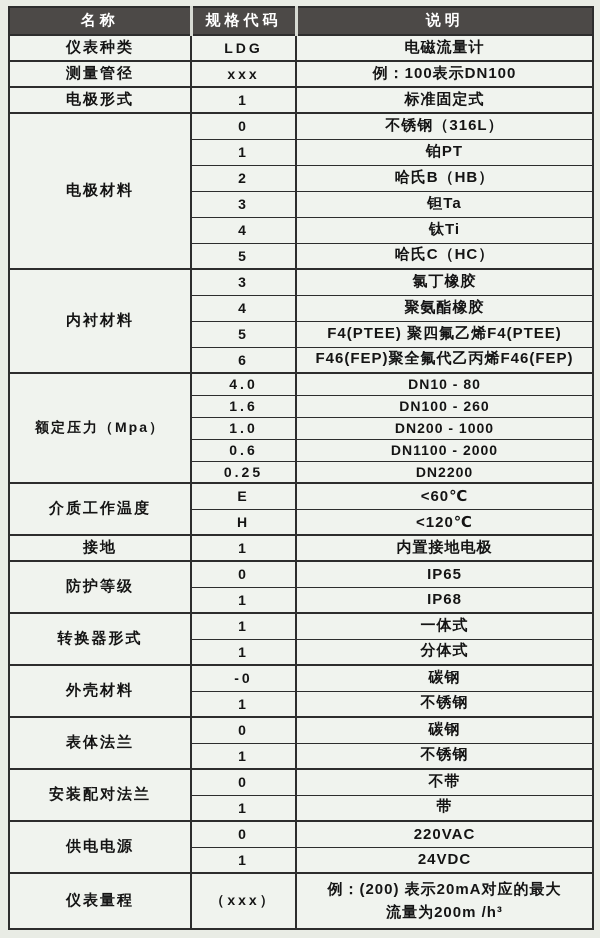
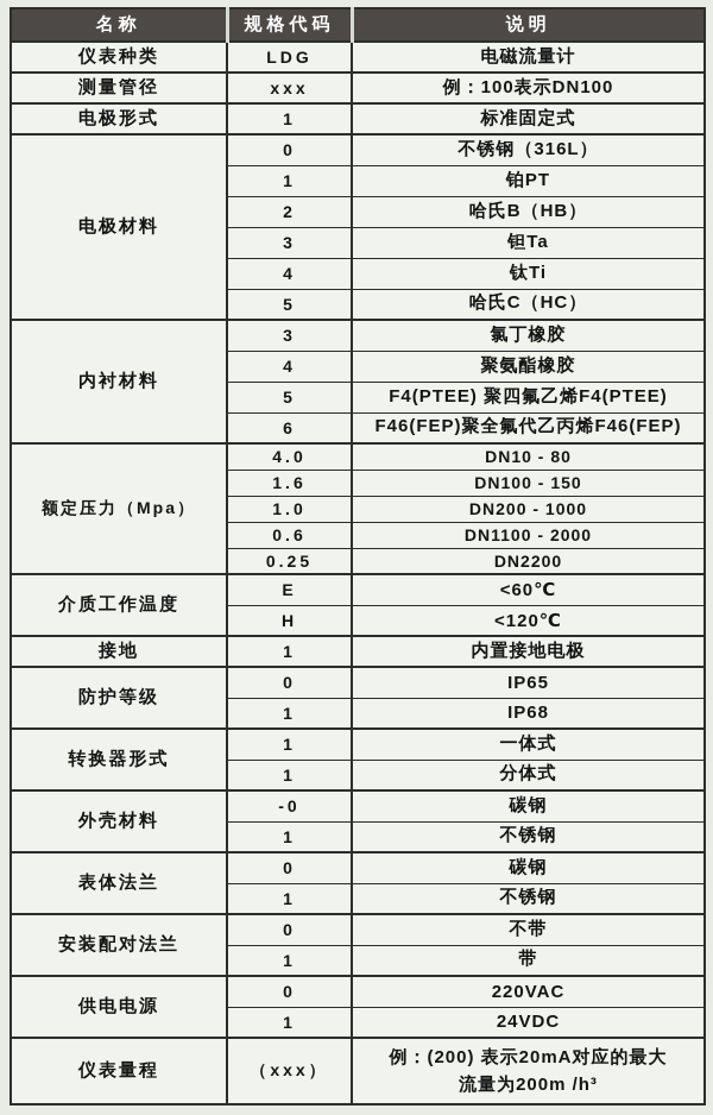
  名称	规格代码	说明
  仪表种类	LDG	电磁流量计
  测量管径	xxx	例：100表示DN100
  电极形式	1	标准固定式
  电极材料	0	不锈钢（316L）
  1	铂PT
  2	哈氏B（HB）
  3	钽Ta
  4	钛Ti
  5	哈氏C（HC）
  内衬材料	3	氯丁橡胶
  4	聚氨酯橡胶
  5	F4(PTEE) 聚四氟乙烯F4(PTEE)
  6	F46(FEP)聚全氟代乙丙烯F46(FEP)
  额定压力（Mpa）	4.0	DN10 - 80
- 1.6	DN100 - 260
+ 1.6	DN100 - 150
  1.0	DN200 - 1000
  0.6	DN1100 - 2000
  0.25	DN2200
  介质工作温度	E	<60℃
  H	<120℃
  接地	1	内置接地电极
  防护等级	0	IP65
  1	IP68
  转换器形式	1	一体式
  1	分体式
  外壳材料	-0	碳钢
  1	不锈钢
  表体法兰	0	碳钢
  1	不锈钢
  安装配对法兰	0	不带
  1	带
  供电电源	0	220VAC
  1	24VDC
  仪表量程	（xxx）	例：(200) 表示20mA对应的最大流量为200m /h³
